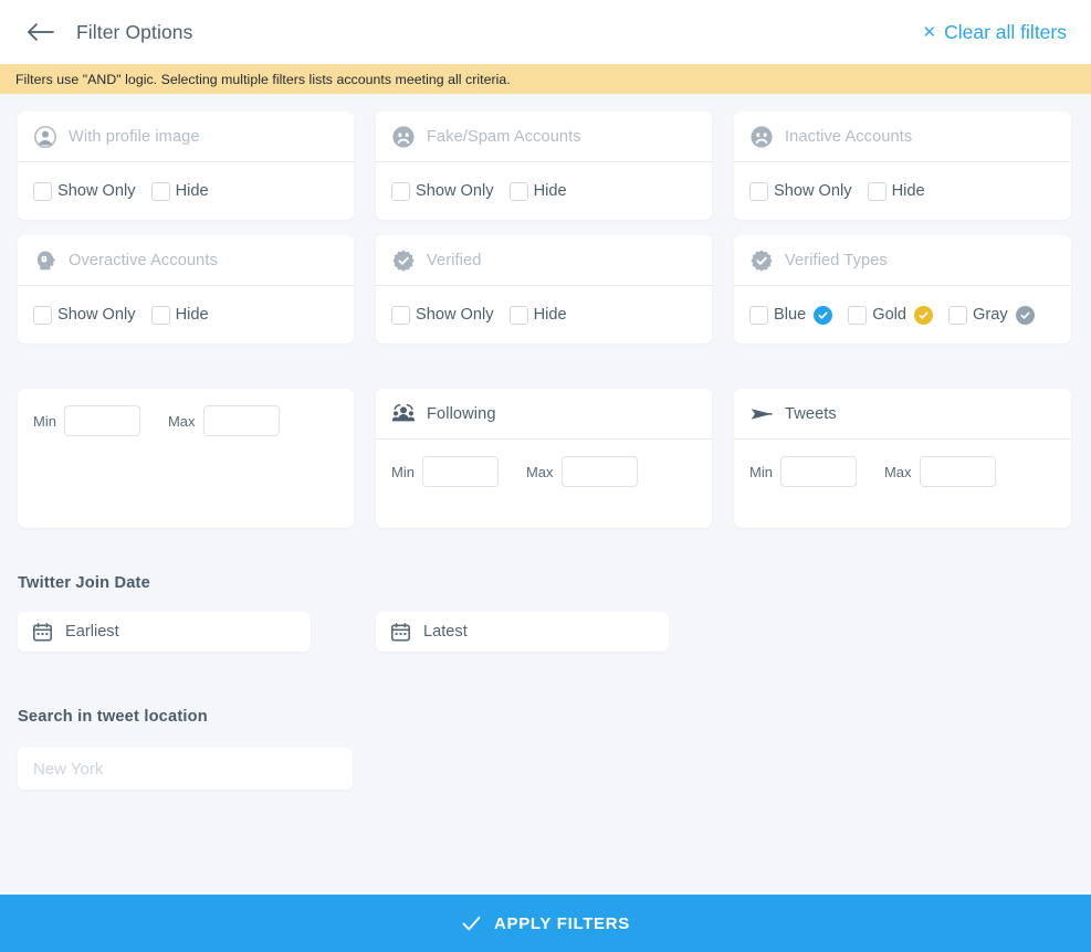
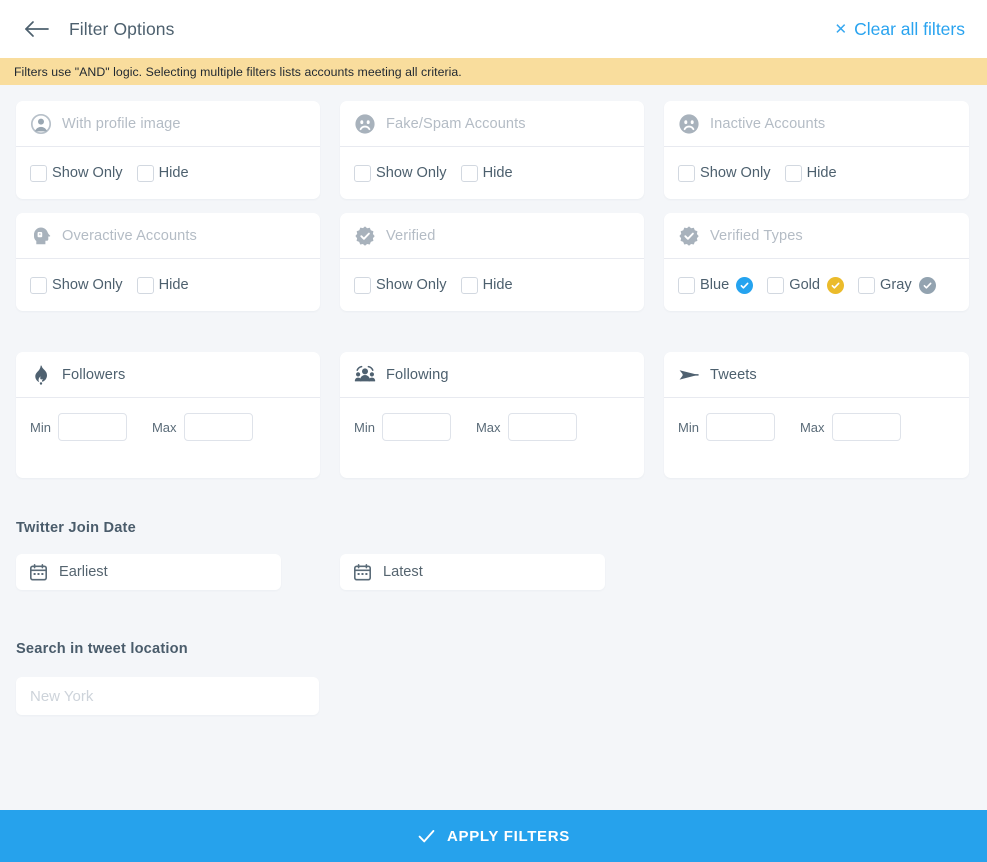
  Filter Options
  ✕
  Clear all filters
  Filters use "AND" logic. Selecting multiple filters lists accounts meeting all criteria.
  With profile image
  Show Only
  Hide
  Fake/Spam Accounts
  Show Only
  Hide
  Inactive Accounts
  Show Only
  Hide
  Overactive Accounts
  Show Only
  Hide
  Verified
  Show Only
  Hide
  Verified Types
  Blue
  Gold
  Gray
+ Followers
  Min
  Max
  Following
  Min
  Max
  Tweets
  Min
  Max
  Twitter Join Date
  Earliest
  Latest
  Search in tweet location
  New York
  APPLY FILTERS
